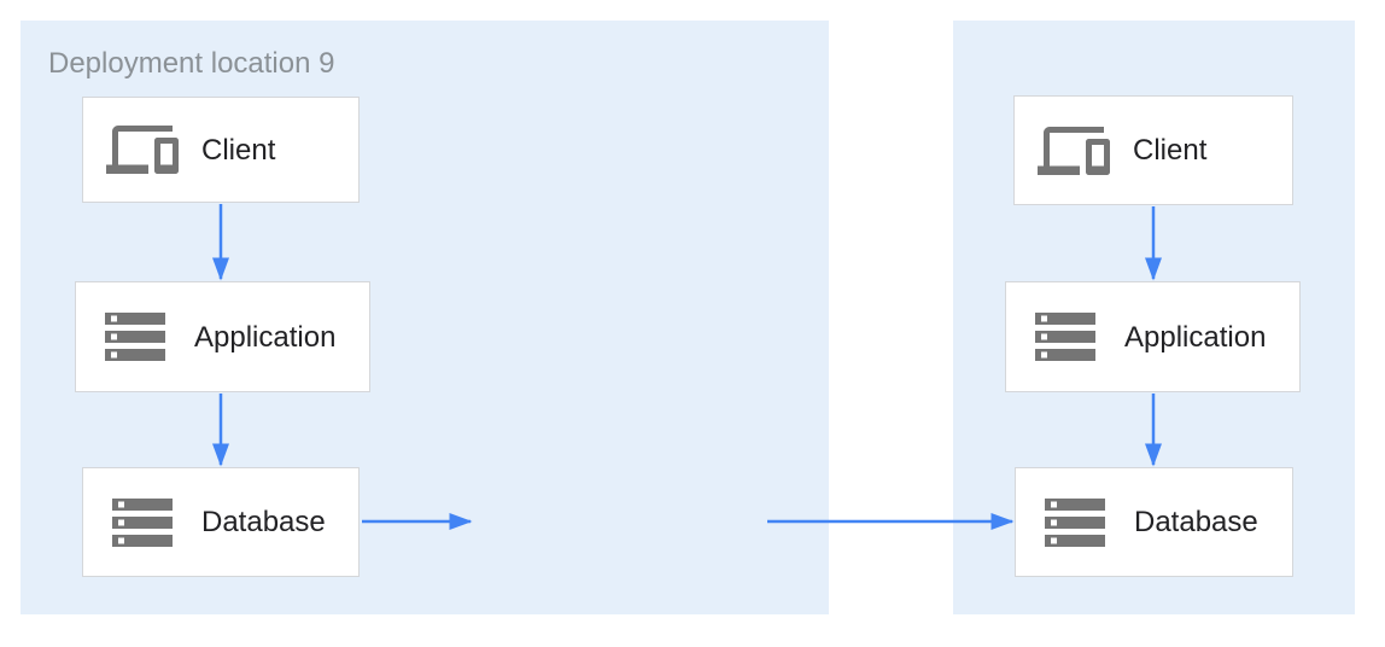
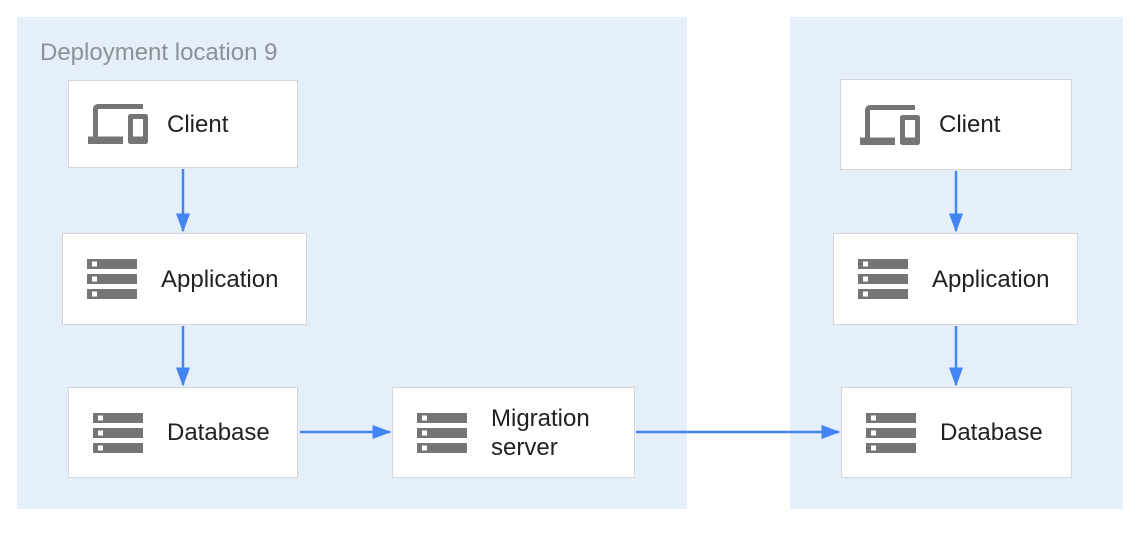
  Deployment location 9
  Client
  Application
  Database
+ Migration server
  Client
  Application
  Database
